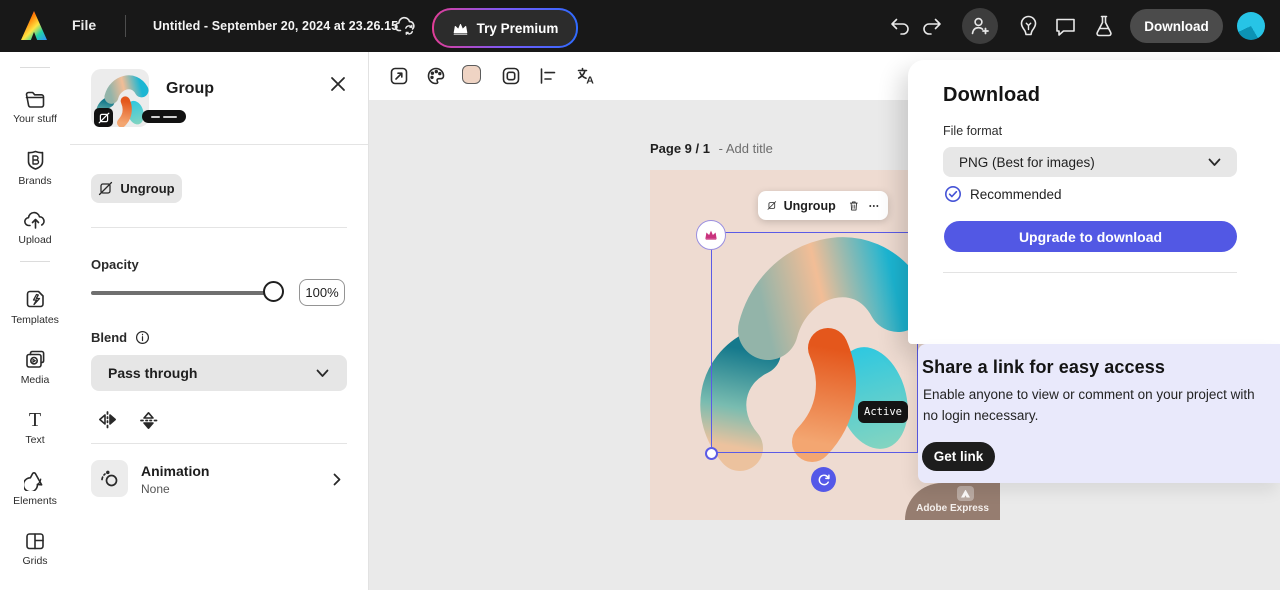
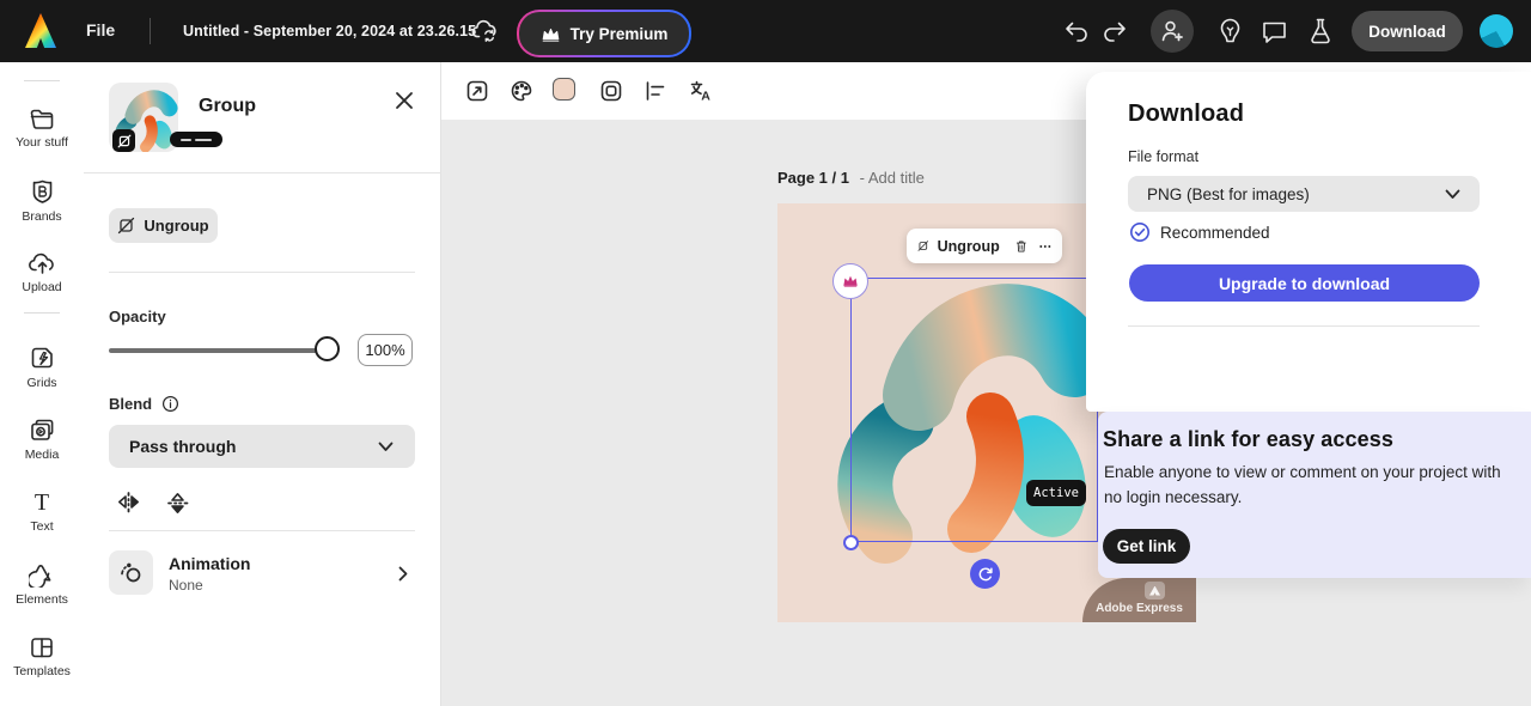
  File
  Untitled - September 20, 2024 at 23.26.1
  Try Premium
  Download
  Your stuff
  Brands
  Upload
- Templates
+ Grids
  Media
  T
  Text
  Elements
- Grids
+ Templates
  Group
  Ungroup
  Opacity
  100%
  Blend
  Pass through
  Animation
  None
  A
- Page 9 / 1 - Add title
+ Page 1 / 1 - Add title
  Ungroup
  Active
  Adobe Express
  Download
  File format
  PNG (Best for images)
  Recommended
  Upgrade to download
  Share a link for easy access
  Enable anyone to view or comment on your project with no login necessary.
  Get link
